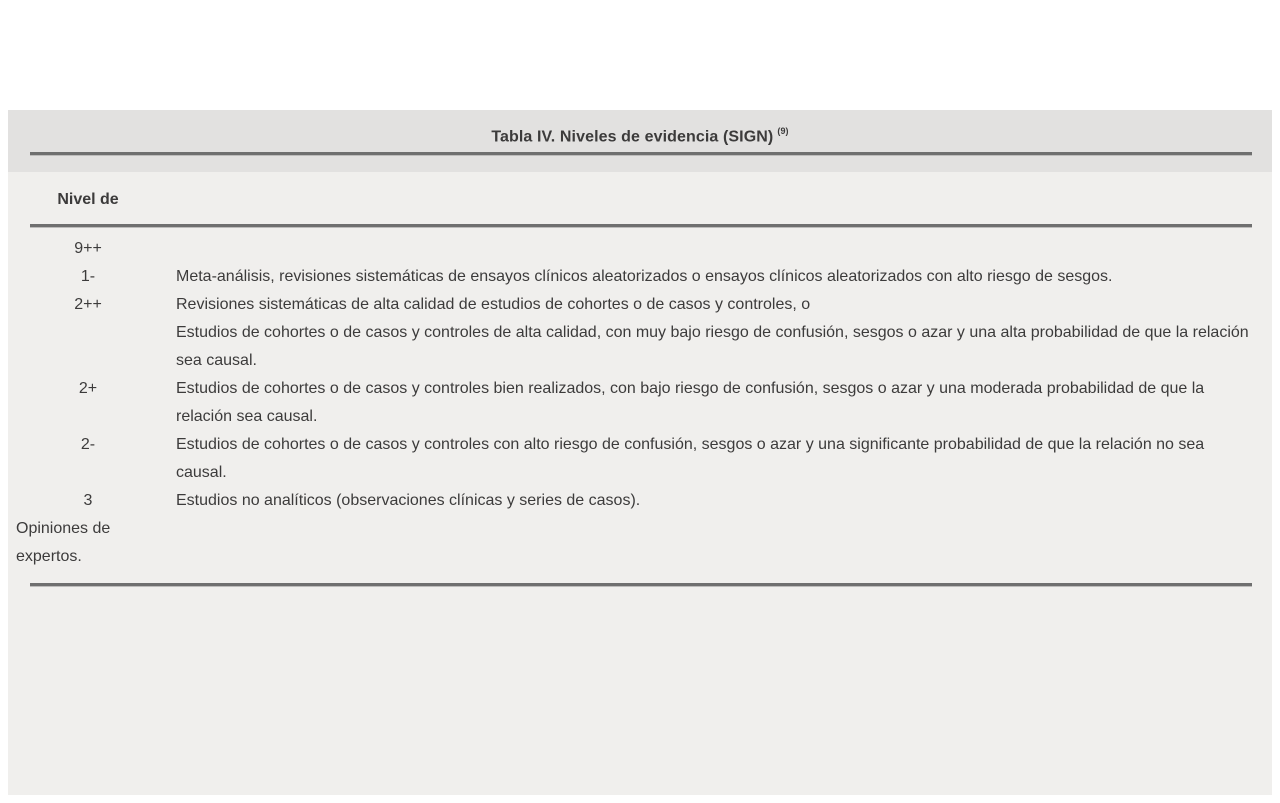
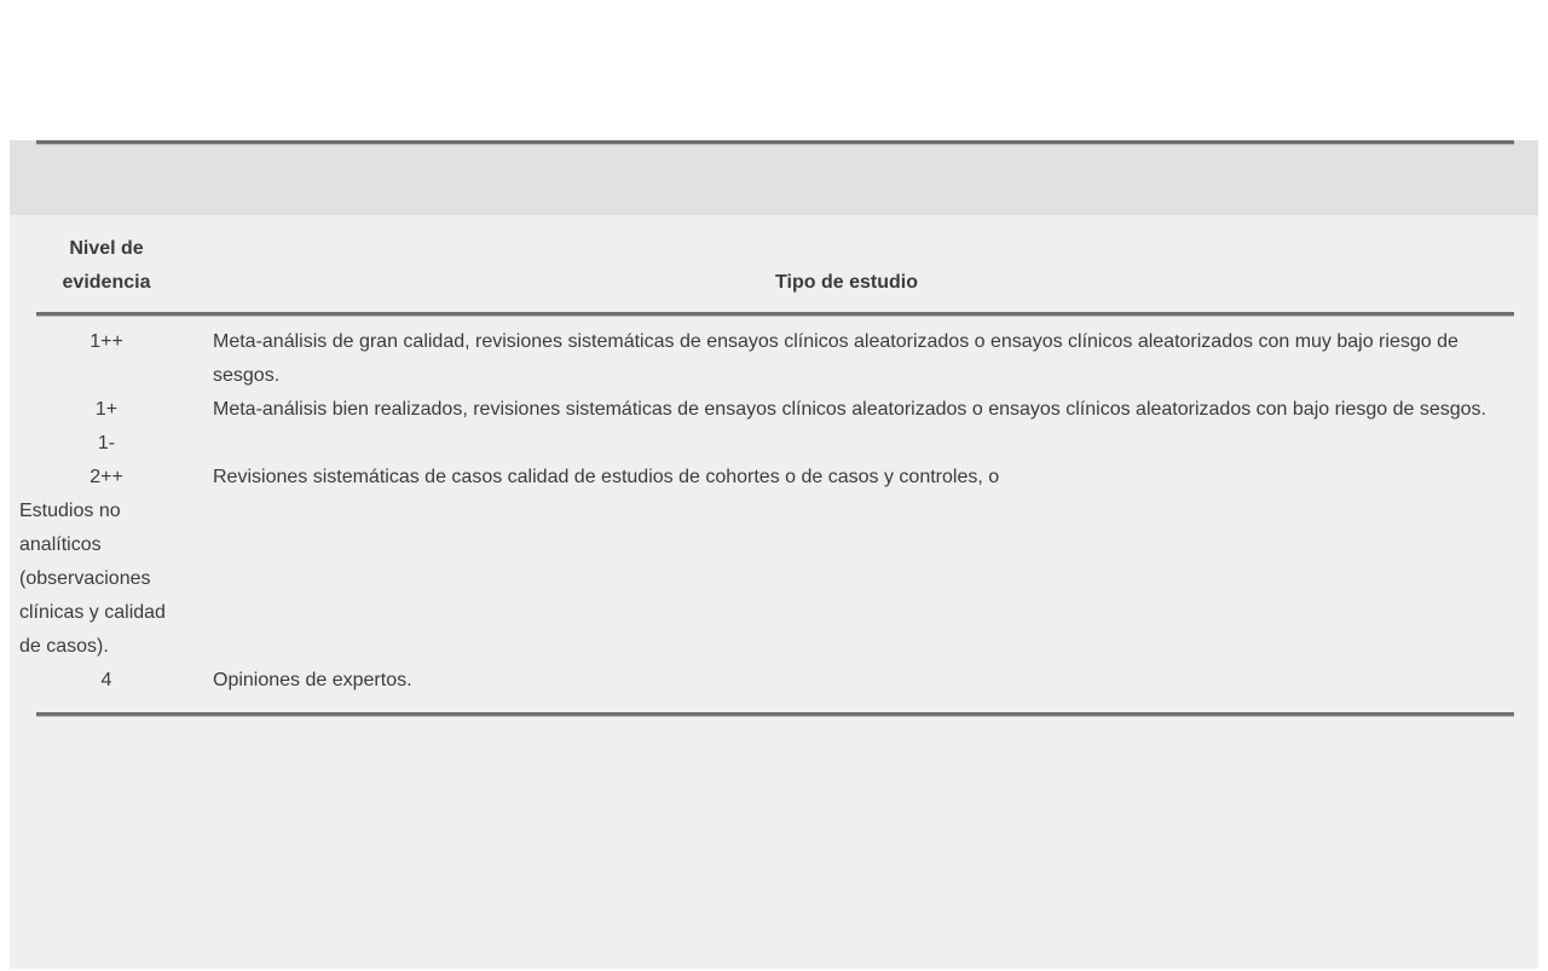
- Tabla IV. Niveles de evidencia (SIGN) (9)
  Nivel de
+ evidencia
+ Tipo de estudio
- 9++
+ 1++
+ Meta-análisis de gran calidad, revisiones sistemáticas de ensayos clínicos aleatorizados o ensayos clínicos aleatorizados con muy bajo riesgo de sesgos.
+ 1+
+ Meta-análisis bien realizados, revisiones sistemáticas de ensayos clínicos aleatorizados o ensayos clínicos aleatorizados con bajo riesgo de sesgos.
  1-
- Meta-análisis, revisiones sistemáticas de ensayos clínicos aleatorizados o ensayos clínicos aleatorizados con alto riesgo de sesgos.
  2++
- Revisiones sistemáticas de alta calidad de estudios de cohortes o de casos y controles, o
+ Revisiones sistemáticas de casos calidad de estudios de cohortes o de casos y controles, o
- Estudios de cohortes o de casos y controles de alta calidad, con muy bajo riesgo de confusión, sesgos o azar y una alta probabilidad de que la relación sea causal.
- 2+
- Estudios de cohortes o de casos y controles bien realizados, con bajo riesgo de confusión, sesgos o azar y una moderada probabilidad de que la relación sea causal.
- 2-
- Estudios de cohortes o de casos y controles con alto riesgo de confusión, sesgos o azar y una significante probabilidad de que la relación no sea causal.
- 3
- Estudios no analíticos (observaciones clínicas y series de casos).
+ Estudios no analíticos (observaciones clínicas y calidad de casos).
+ 4
  Opiniones de expertos.
